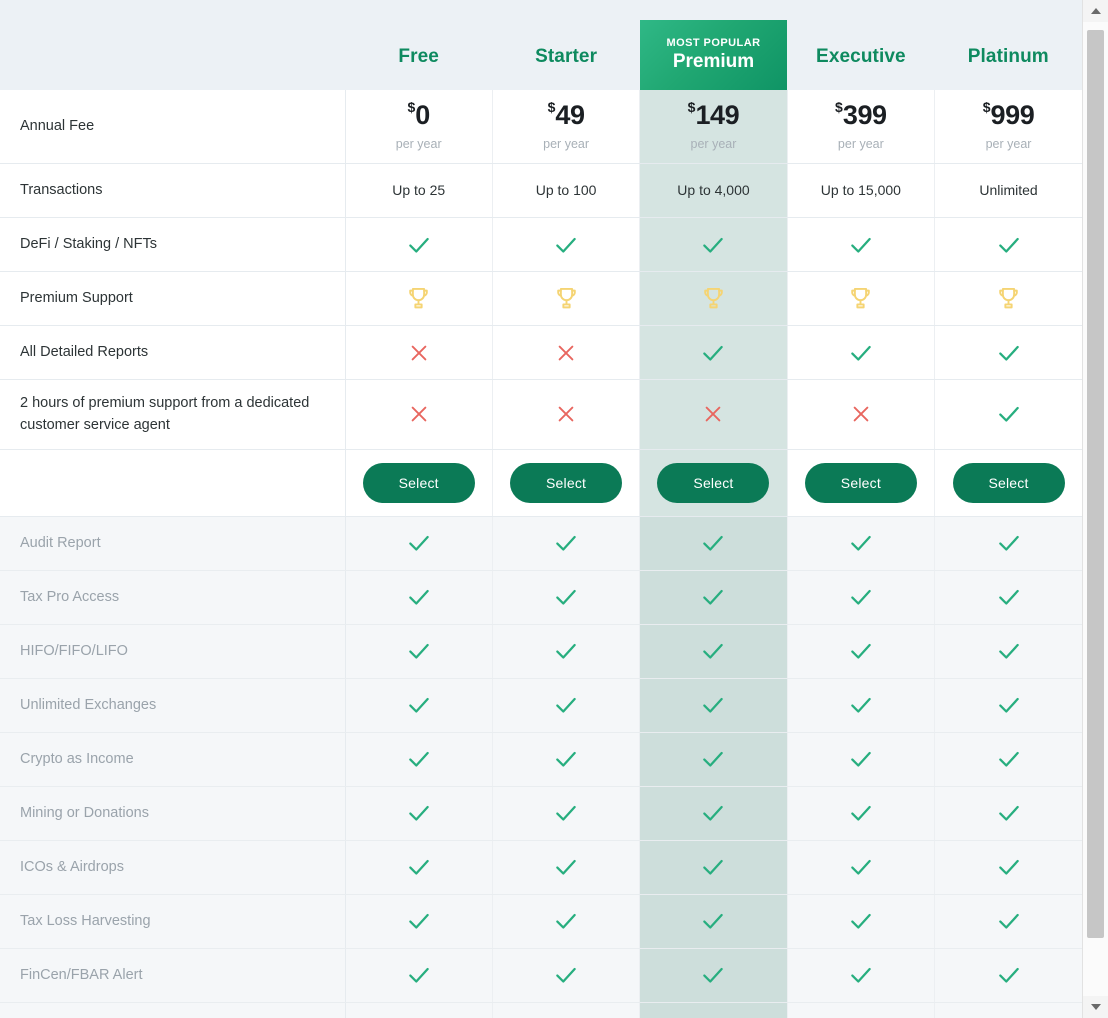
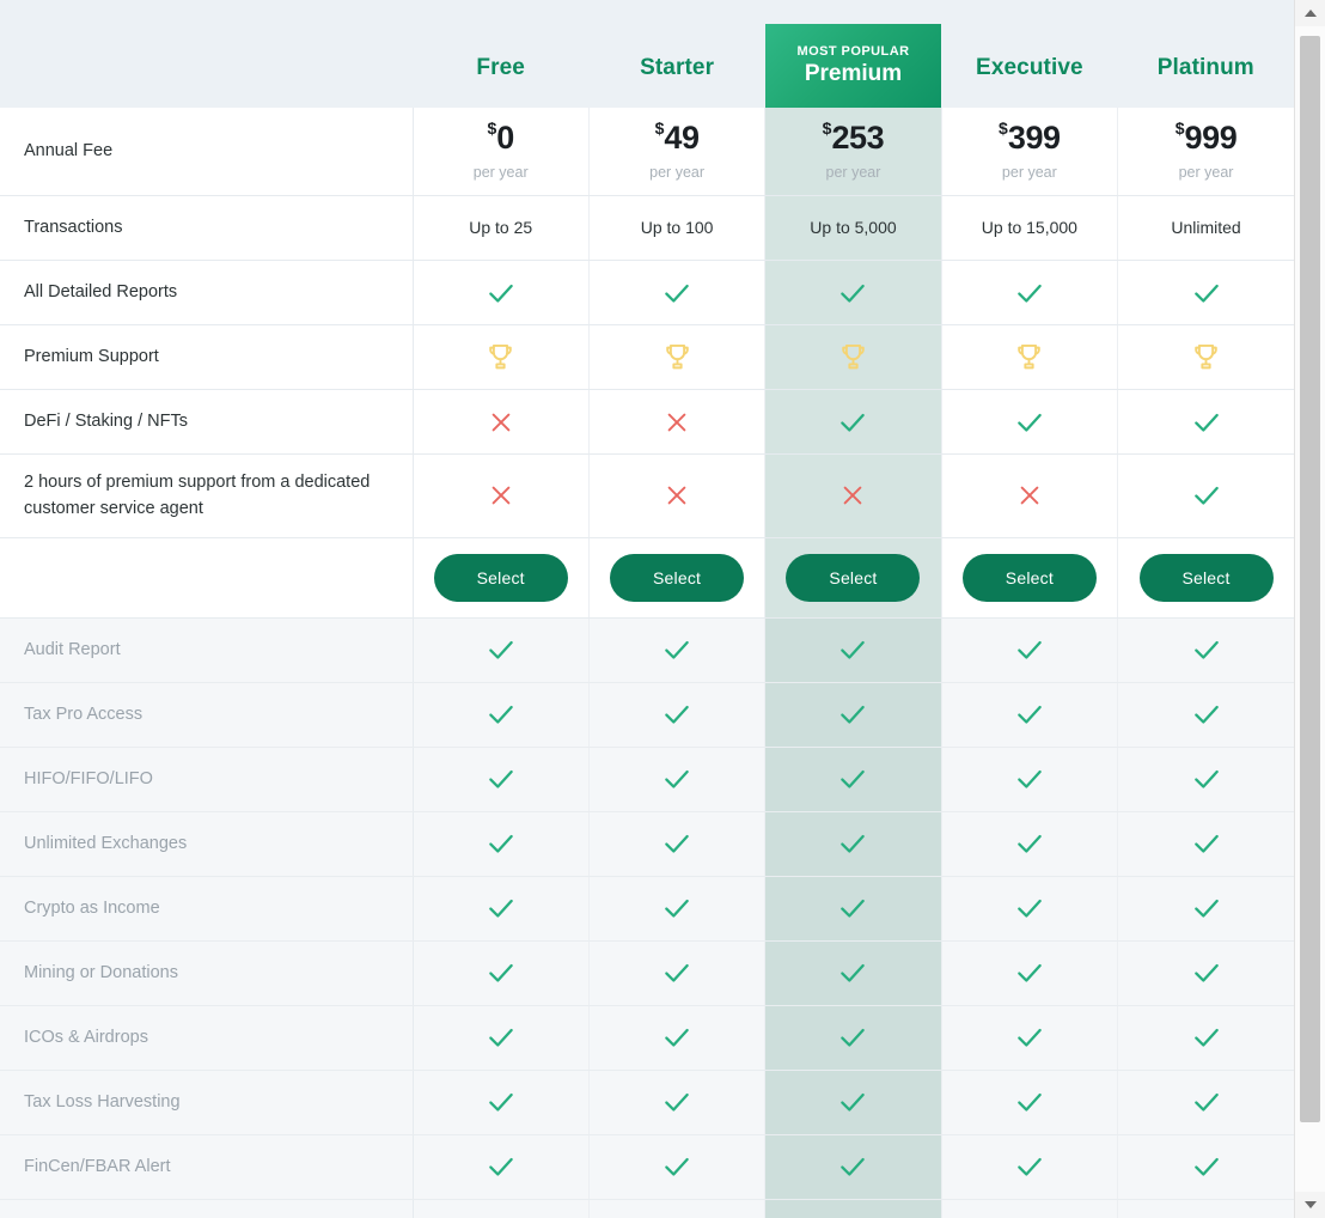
  	Free	Starter	MOST POPULAR Premium	Executive	Platinum
- Annual Fee	$0 per year	$49 per year	$149 per year	$399 per year	$999 per year
+ Annual Fee	$0 per year	$49 per year	$253 per year	$399 per year	$999 per year
- Transactions	Up to 25	Up to 100	Up to 4,000	Up to 15,000	Unlimited
+ Transactions	Up to 25	Up to 100	Up to 5,000	Up to 15,000	Unlimited
- DeFi / Staking / NFTs
+ All Detailed Reports
  Premium Support
- All Detailed Reports
+ DeFi / Staking / NFTs
  2 hours of premium support from a dedicated customer service agent
  	Select	Select	Select	Select	Select
  Audit Report
  Tax Pro Access
  HIFO/FIFO/LIFO
  Unlimited Exchanges
  Crypto as Income
  Mining or Donations
  ICOs & Airdrops
  Tax Loss Harvesting
  FinCen/FBAR Alert
